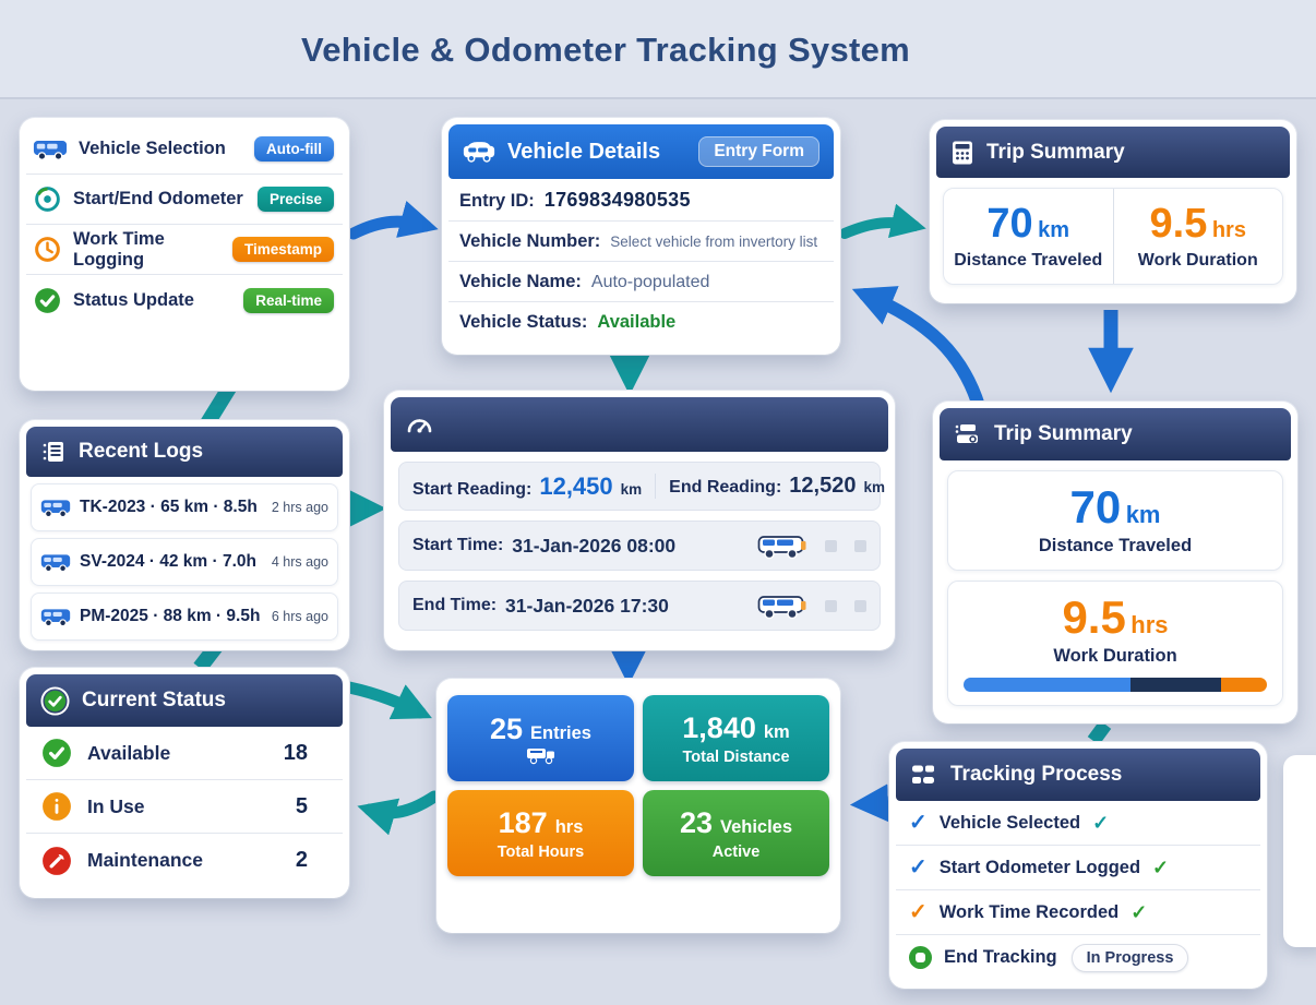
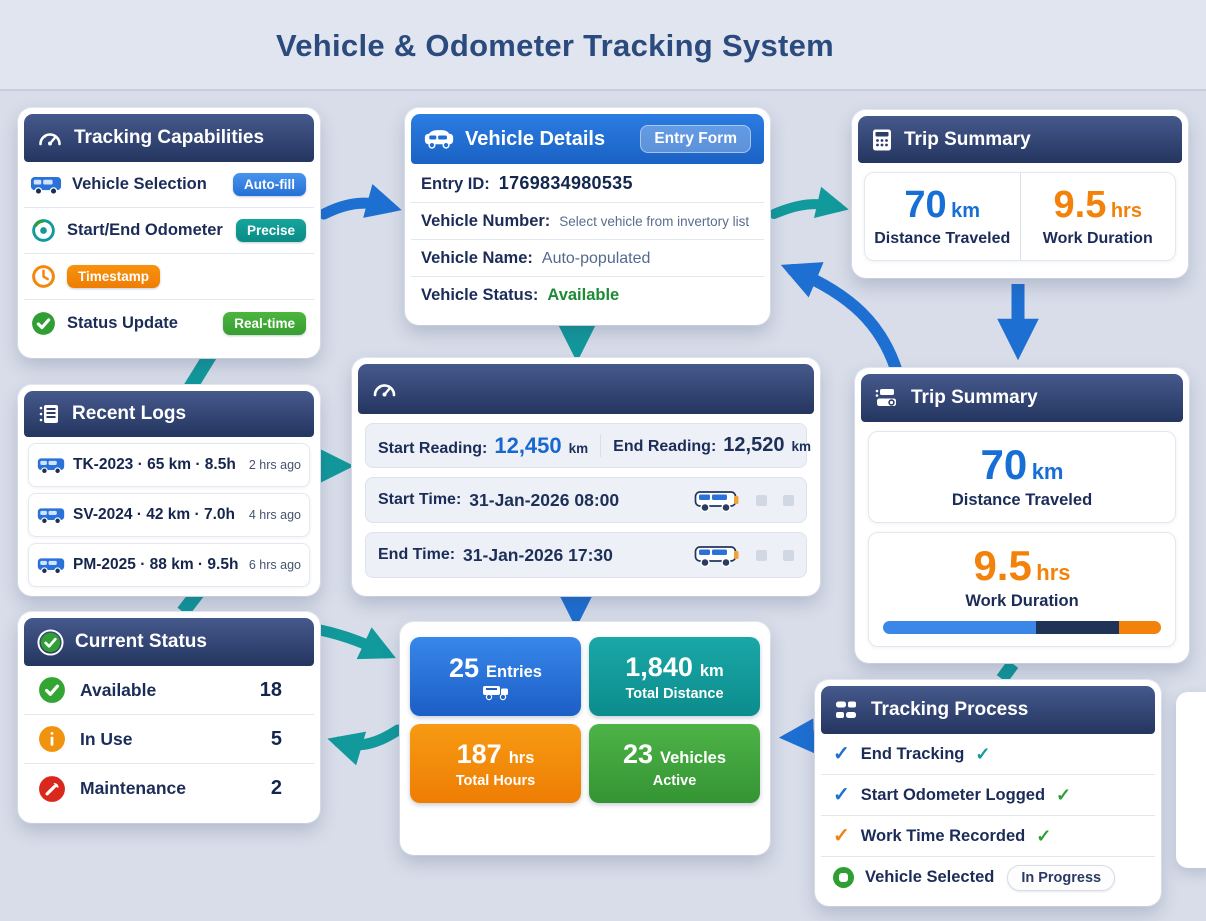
  Vehicle & Odometer Tracking System
+ Tracking Capabilities
  Vehicle Selection
  Auto-fill
  Start/End Odometer
  Precise
- Work Time Logging
  Timestamp
  Status Update
  Real-time
  Vehicle Details
  Entry Form
  Entry ID:
  1769834980535
  Vehicle Number:
  Select vehicle from invertory list
  Vehicle Name:
  Auto-populated
  Vehicle Status:
  Available
  Trip Summary
  70 km
  Distance Traveled
  9.5 hrs
  Work Duration
  Recent Logs
  TK-2023 · 65 km · 8.5h
  2 hrs ago
  SV-2024 · 42 km · 7.0h
  4 hrs ago
  PM-2025 · 88 km · 9.5h
  6 hrs ago
  Start Reading:
  12,450
  km
  End Reading:
  12,520
  km
  Start Time:
  31-Jan-2026 08:00
  End Time:
  31-Jan-2026 17:30
  Trip Summary
  70 km
  Distance Traveled
  9.5 hrs
  Work Duration
  Current Status
  Available
  18
  In Use
  5
  Maintenance
  2
  25
  Entries
  1,840
  km
  Total Distance
  187
  hrs
  Total Hours
  23
  Vehicles
  Active
  Tracking Process
  ✓
- Vehicle Selected
+ End Tracking
  ✓
  ✓
  Start Odometer Logged
  ✓
  ✓
  Work Time Recorded
  ✓
- End Tracking
+ Vehicle Selected
  In Progress
